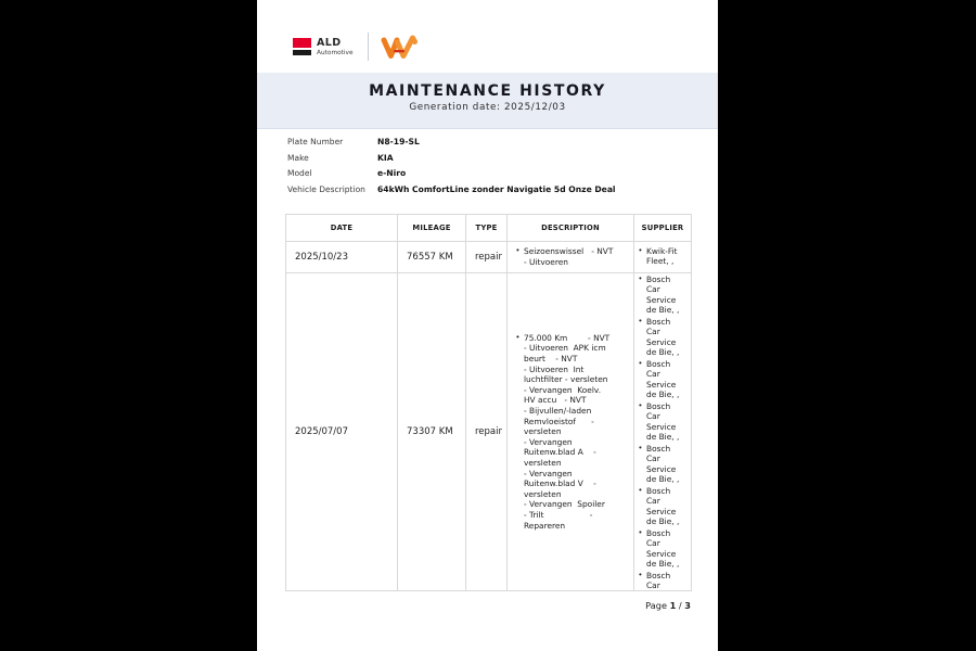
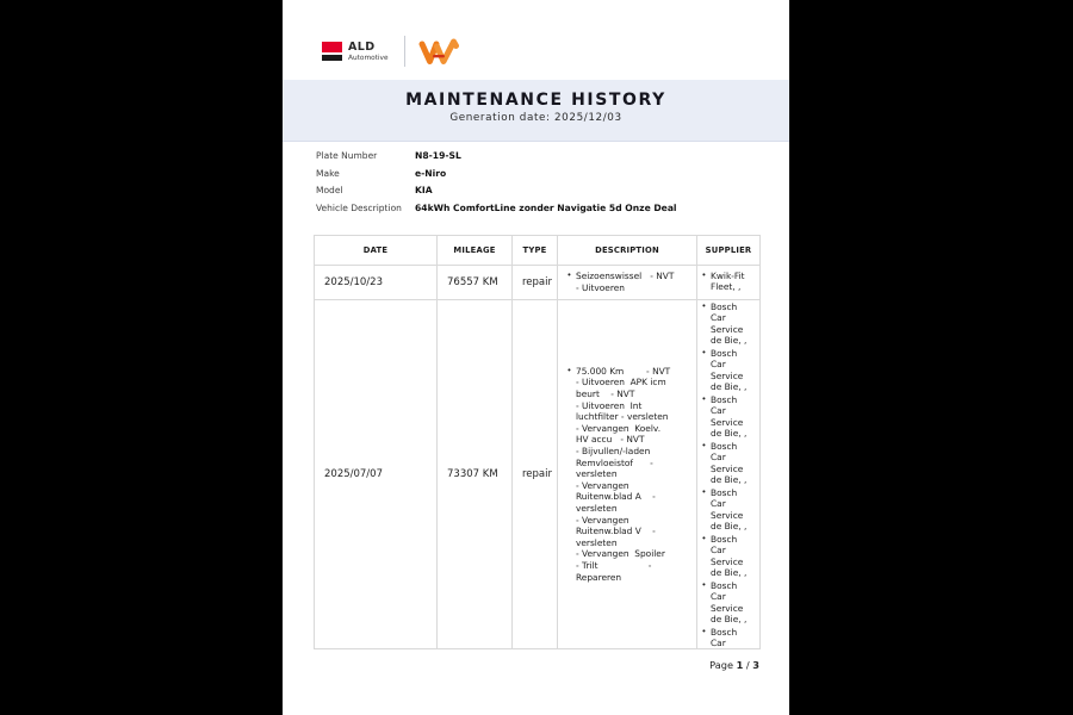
  ALD
  MAINTENANCE HISTORY
  Generation date: 2025/12/03
  Plate Number
  N8-19-SL
  Make
- KIA
+ e-Niro
  Model
- e-Niro
+ KIA
  Vehicle Description
  64kWh ComfortLine zonder Navigatie 5d Onze Deal
  DATE	MILEAGE	TYPE	DESCRIPTION	SUPPLIER
  2025/10/23	76557 KM	repair	• Seizoenswissel - NVT - Uitvoeren	• Kwik-Fit Fleet, ,
  2025/07/07	73307 KM	repair	• 75.000 Km - NVT - Uitvoeren APK icm beurt - NVT - Uitvoeren Int luchtfilter - versleten - Vervangen Koelv. HV accu - NVT - Bijvullen/-laden Remvloeistof - versleten - Vervangen Ruitenw.blad A - versleten - Vervangen Ruitenw.blad V - versleten - Vervangen Spoiler - Trilt - Repareren	• Bosch Car Service de Bie, , • Bosch Car Service de Bie, , • Bosch Car Service de Bie, , • Bosch Car Service de Bie, , • Bosch Car Service de Bie, , • Bosch Car Service de Bie, , • Bosch Car Service de Bie, , • Bosch Car
  Page 1 / 3
